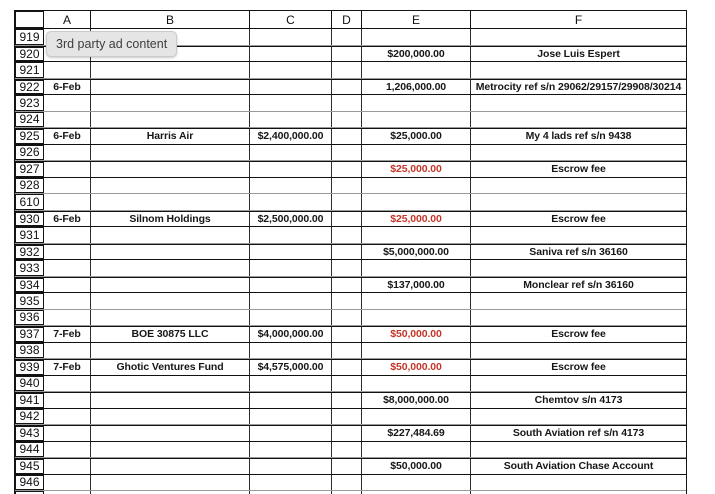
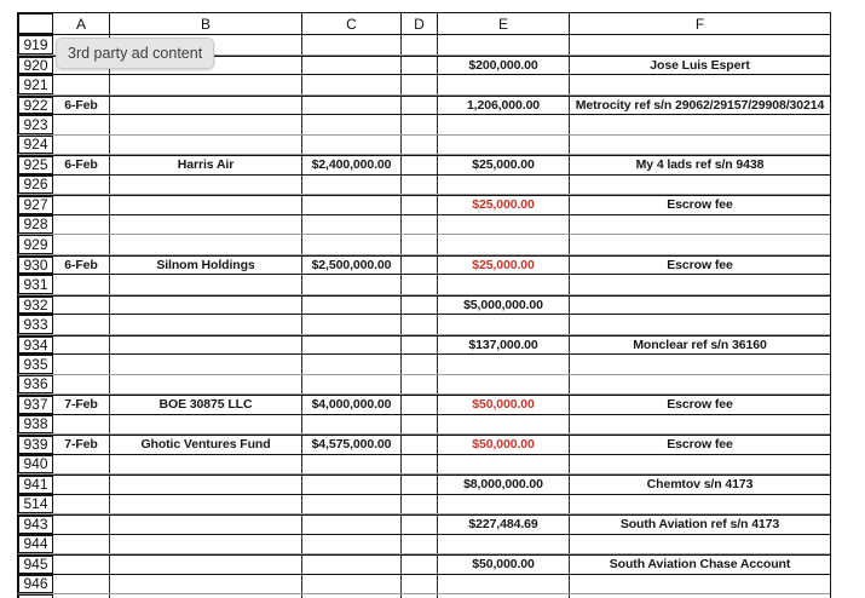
  A
  B
  C
  D
  E
  F
  919
  920
  $200,000.00
  Jose Luis Espert
  921
  922
  6-Feb
  1,206,000.00
  Metrocity ref s/n 29062/29157/29908/30214
  923
  924
  925
  6-Feb
  Harris Air
  $2,400,000.00
  $25,000.00
  My 4 lads ref s/n 9438
  926
  927
  $25,000.00
  Escrow fee
  928
- 610
+ 929
  930
  6-Feb
  Silnom Holdings
  $2,500,000.00
  $25,000.00
  Escrow fee
  931
  932
  $5,000,000.00
- Saniva ref s/n 36160
  933
  934
  $137,000.00
  Monclear ref s/n 36160
  935
  936
  937
  7-Feb
  BOE 30875 LLC
  $4,000,000.00
  $50,000.00
  Escrow fee
  938
  939
  7-Feb
  Ghotic Ventures Fund
  $4,575,000.00
  $50,000.00
  Escrow fee
  940
  941
  $8,000,000.00
  Chemtov s/n 4173
- 942
+ 514
  943
  $227,484.69
  South Aviation ref s/n 4173
  944
  945
  $50,000.00
  South Aviation Chase Account
  946
  3rd party ad content
